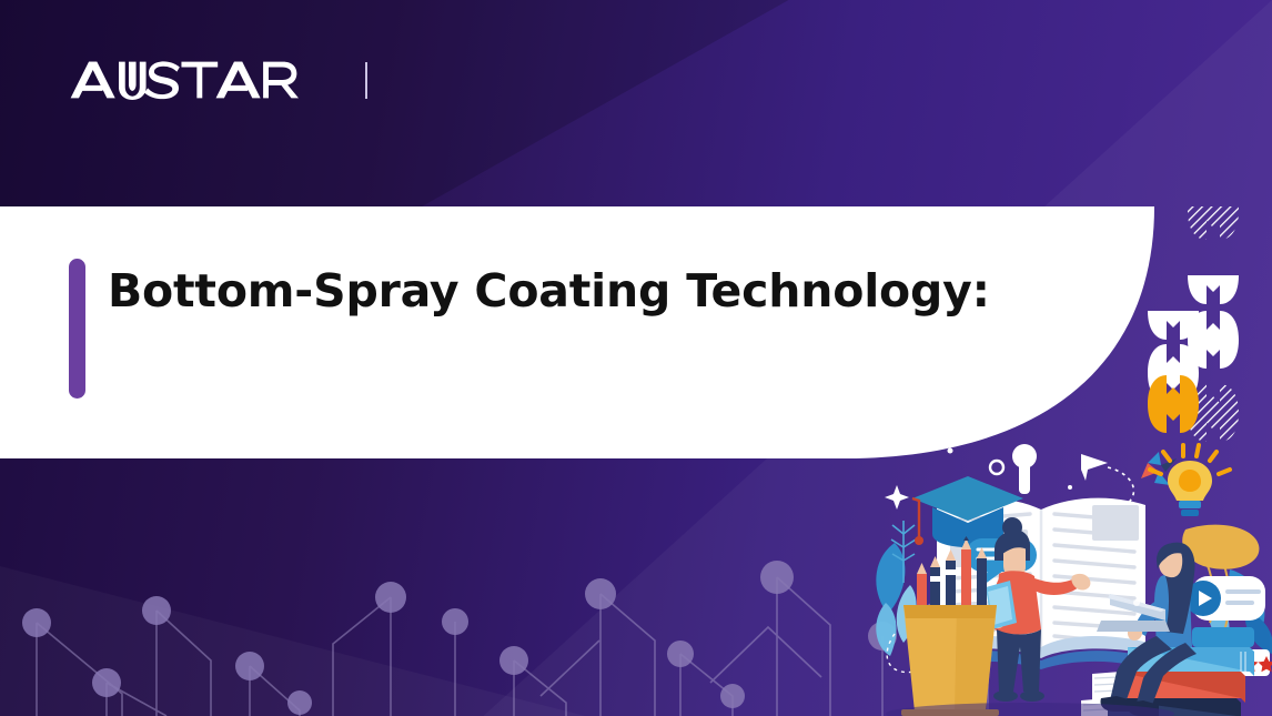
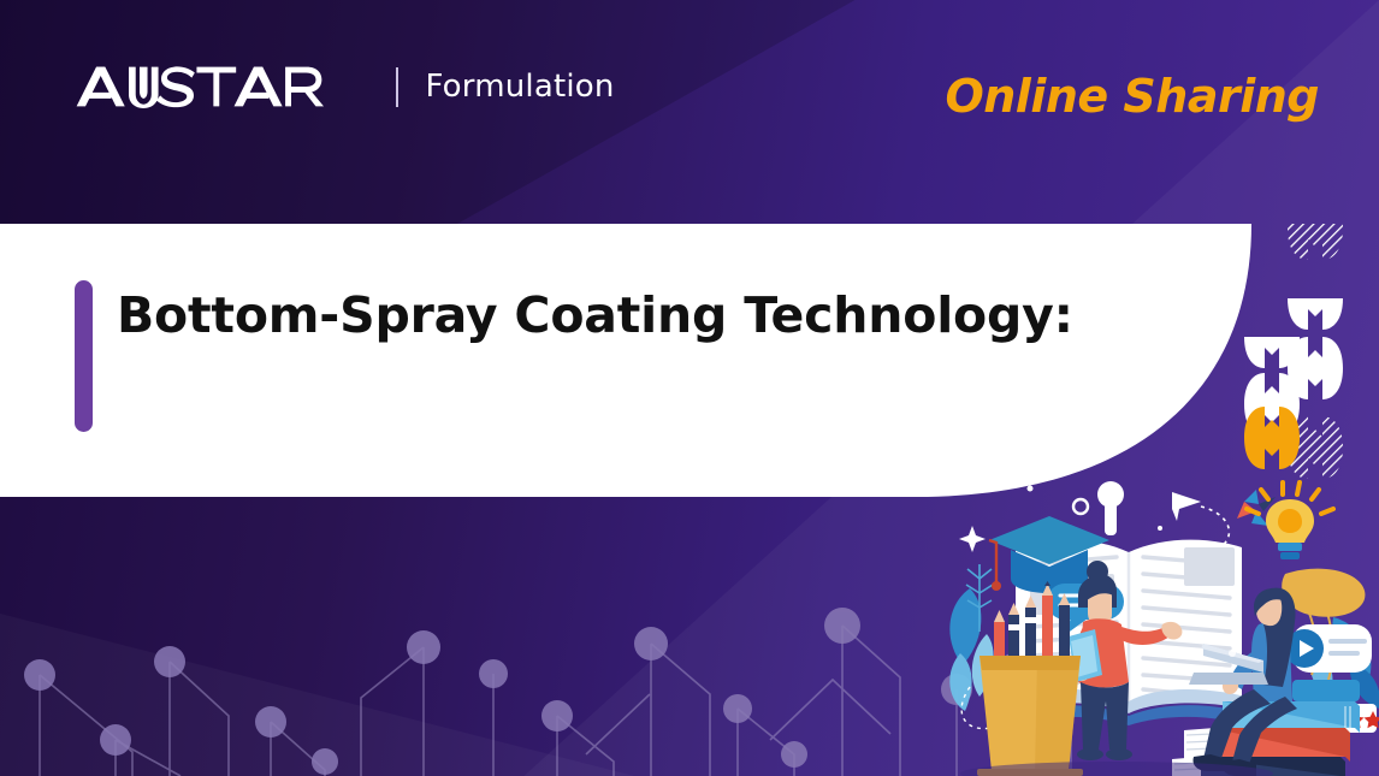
+ Formulation
+ Online Sharing
  Bottom-Spray Coating Technology:
